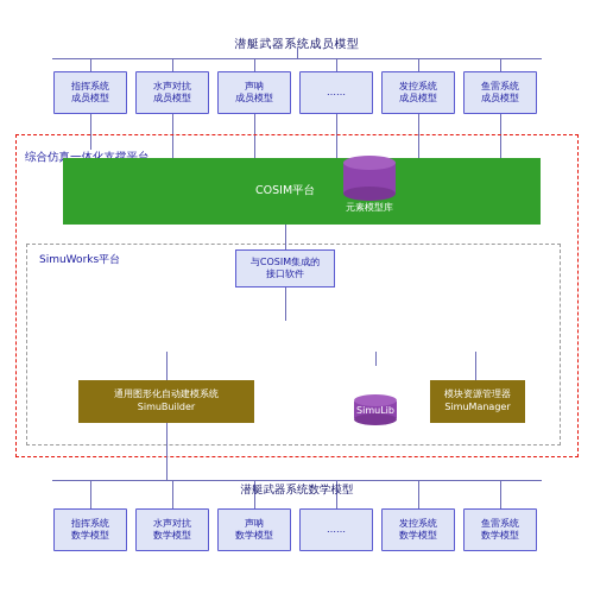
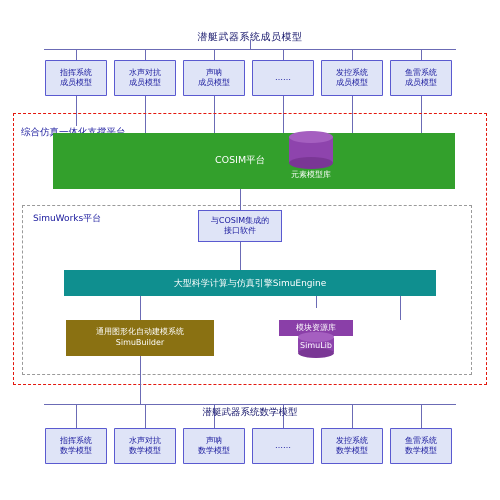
  潜艇武器系统成员模型
  指挥系统
  成员模型
  水声对抗
  成员模型
  声呐
  成员模型
  ……
  发控系统
  成员模型
  鱼雷系统
  成员模型
  COSIM平台
  元素模型库
  SimuWorks平台
  与COSIM集成的
  接口软件
+ 大型科学计算与仿真引擎SimuEngine
  通用图形化自动建模系统
  SimuBuilder
+ 模块资源库
  SimuLib
- 模块资源管理器
- SimuManager
  潜艇武器系统数学模型
  指挥系统
  数学模型
  水声对抗
  数学模型
  声呐
  数学模型
  ……
  发控系统
  数学模型
  鱼雷系统
  数学模型
